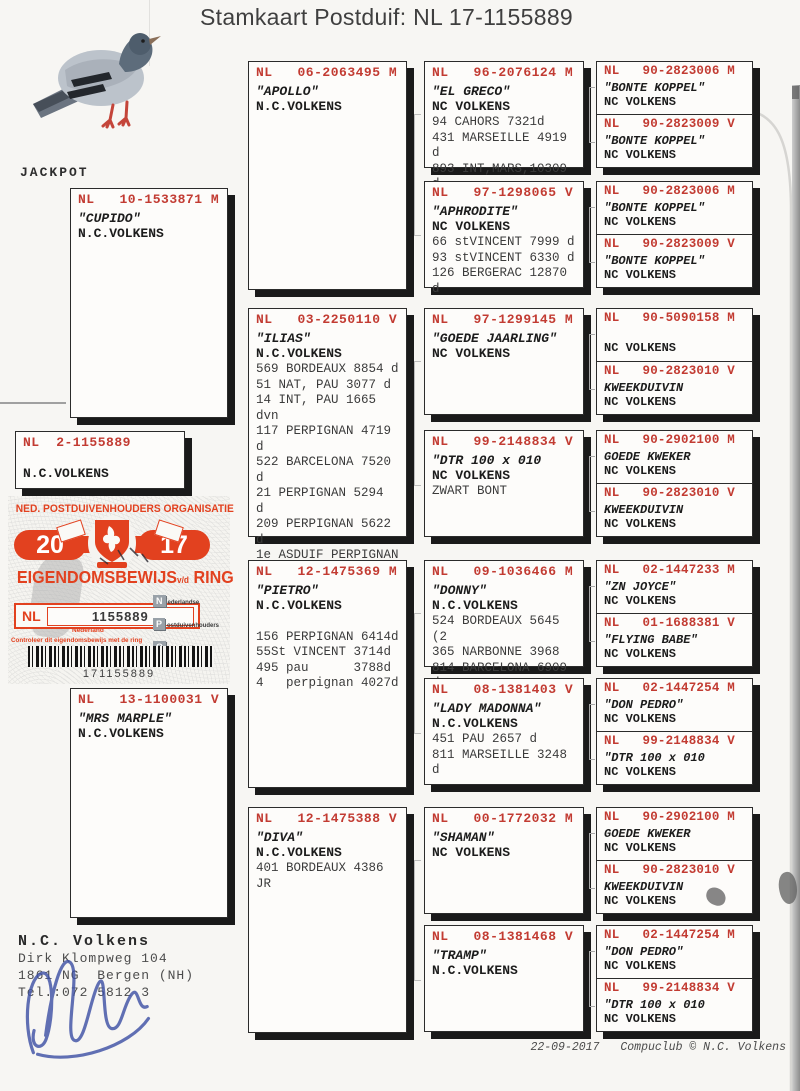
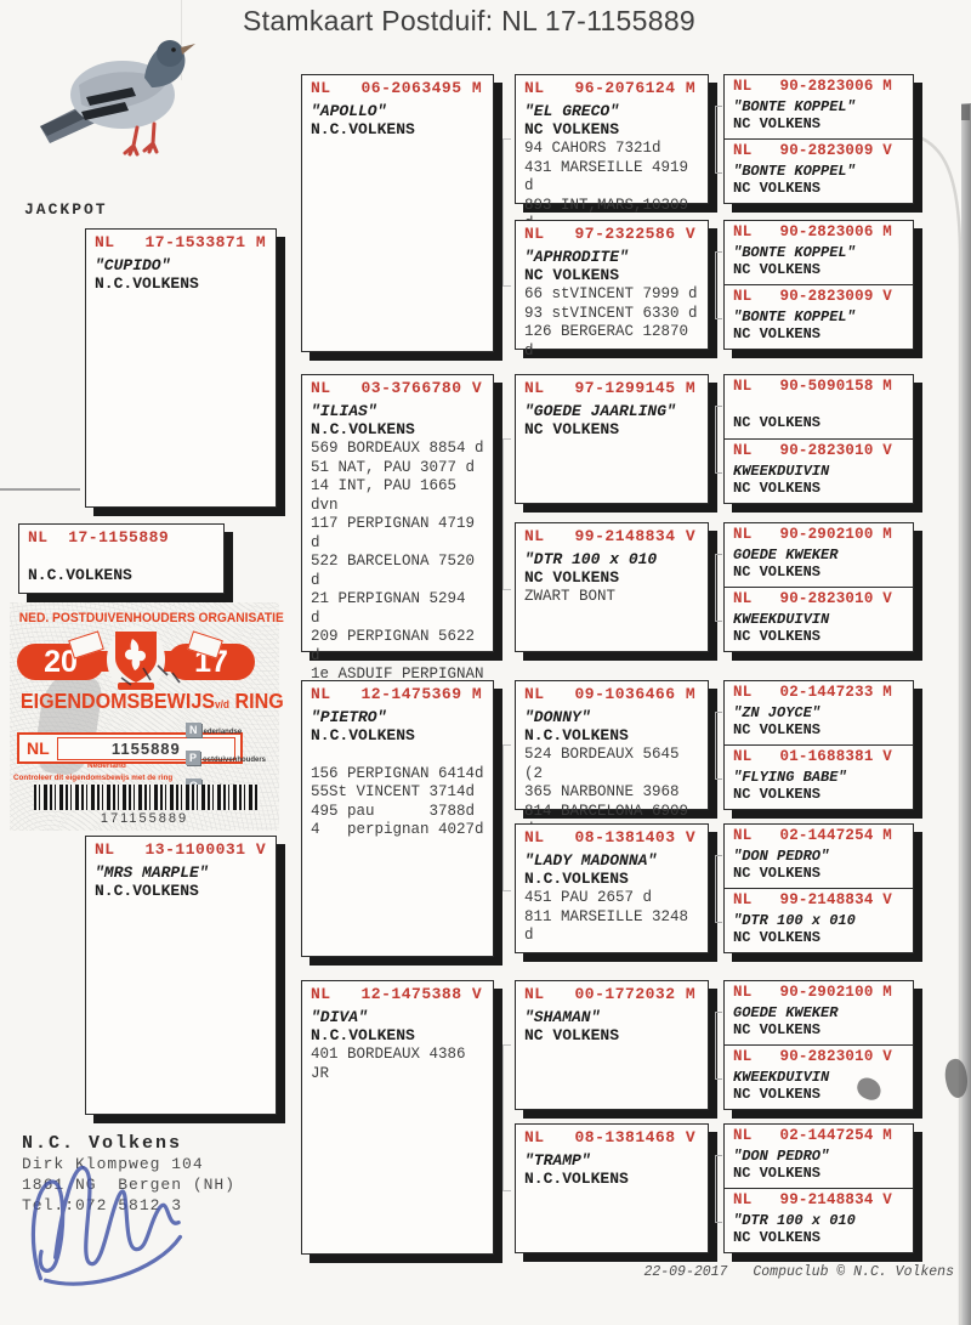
  Stamkaart Postduif: NL 17-1155889
  JACKPOT
- NL 10-1533871 M
+ NL 17-1533871 M
  "CUPIDO"
  N.C.VOLKENS
  NL 13-1100031 V
  "MRS MARPLE"
  N.C.VOLKENS
- NL 2-1155889
+ NL 17-1155889
  N.C.VOLKENS
  NL 06-2063495 M
  "APOLLO"
  N.C.VOLKENS
- NL 03-2250110 V
+ NL 03-3766780 V
  "ILIAS"
  N.C.VOLKENS
  569 BORDEAUX 8854 d
  51 NAT, PAU 3077 d
  14 INT, PAU 1665 dvn
  117 PERPIGNAN 4719 d
  522 BARCELONA 7520 d
  21 PERPIGNAN 5294 d
  209 PERPIGNAN 5622 d
  1e ASDUIF PERPIGNAN
  NL 12-1475369 M
  "PIETRO"
  N.C.VOLKENS
  156 PERPIGNAN 6414d
  55St VINCENT 3714d
  495 pau 3788d
  4 perpignan 4027d
  NL 12-1475388 V
  "DIVA"
  N.C.VOLKENS
  401 BORDEAUX 4386 JR
  NL 96-2076124 M
  "EL GRECO"
  NC VOLKENS
  94 CAHORS 7321d
  431 MARSEILLE 4919 d
  893 INT,MARS,10309
- NL 97-1298065 V
+ NL 97-2322586 V
  "APHRODITE"
  NC VOLKENS
  66 stVINCENT 7999 d
  93 stVINCENT 6330 d
  126 BERGERAC 12870 d
  NL 97-1299145 M
  "GOEDE JAARLING"
  NC VOLKENS
  NL 99-2148834 V
  "DTR 100 x 010
  NC VOLKENS
  ZWART BONT
  NL 09-1036466 M
  "DONNY"
  N.C.VOLKENS
  524 BORDEAUX 5645 (2
  365 NARBONNE 3968
  814 BARCELONA 6909
  NL 08-1381403 V
  "LADY MADONNA"
  N.C.VOLKENS
  451 PAU 2657 d
  811 MARSEILLE 3248 d
  NL 00-1772032 M
  "SHAMAN"
  NC VOLKENS
  NL 08-1381468 V
  "TRAMP"
  N.C.VOLKENS
  NL 90-2823006 M
  "BONTE KOPPEL"
  NC VOLKENS
  NL 90-2823009 V
  "BONTE KOPPEL"
  NC VOLKENS
  NL 90-2823006 M
  "BONTE KOPPEL"
  NC VOLKENS
  NL 90-2823009 V
  "BONTE KOPPEL"
  NC VOLKENS
  NL 90-5090158 M
  NC VOLKENS
  NL 90-2823010 V
  KWEEKDUIVIN
  NC VOLKENS
  NL 90-2902100 M
  GOEDE KWEKER
  NC VOLKENS
  NL 90-2823010 V
  KWEEKDUIVIN
  NC VOLKENS
  NL 02-1447233 M
  "ZN JOYCE"
  NC VOLKENS
  NL 01-1688381 V
  "FLYING BABE"
  NC VOLKENS
  NL 02-1447254 M
  "DON PEDRO"
  NC VOLKENS
  NL 99-2148834 V
  "DTR 100 x 010
  NC VOLKENS
  NL 90-2902100 M
  GOEDE KWEKER
  NC VOLKENS
  NL 90-2823010 V
  KWEEKDUIVIN
  NC VOLKENS
  NL 02-1447254 M
  "DON PEDRO"
  NC VOLKENS
  NL 99-2148834 V
  "DTR 100 x 010
  NC VOLKENS
  NED. POSTDUIVENHOUDERS ORGANISATIE
  20
  17
  EIGENDOMSBEWIJSv/d RING
  NL
  1155889
  171155889
  N.C. Volkens
  Dirk Klompweg 104
  1861 NG Bergen (NH)
  Tel.:072 5812 3
  22-09-2017 Compuclub © N.C. Volkens
